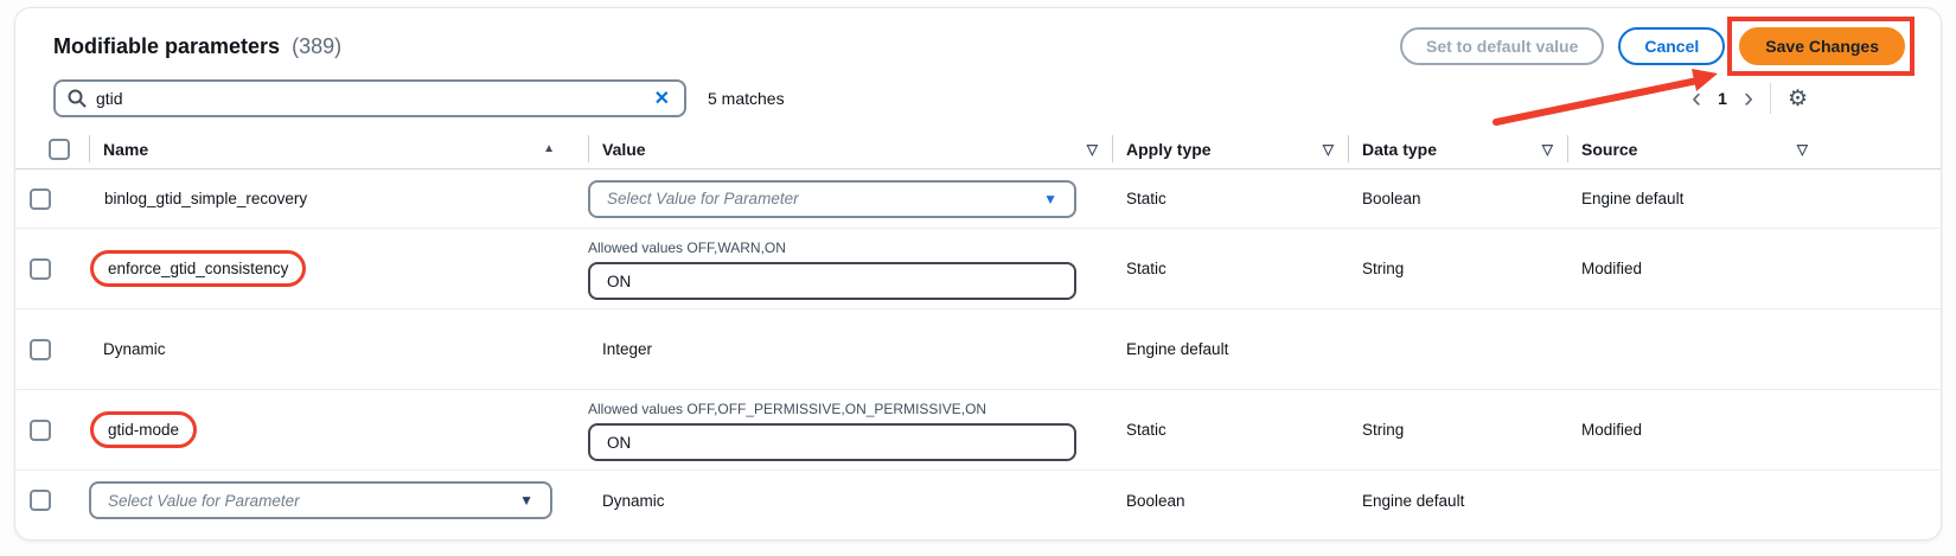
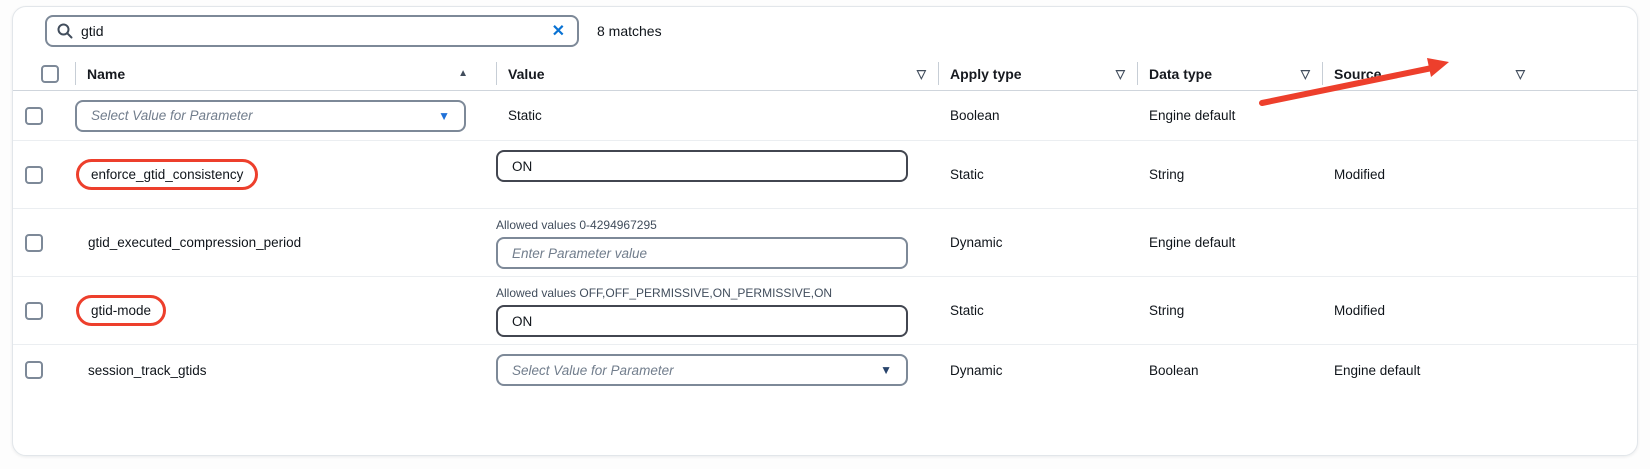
- Modifiable parameters (389)
- Set to default value
- Cancel
- Save Changes
  gtid
  ✕
- 5 matches
+ 8 matches
- ‹
- 1
- ›
- ⚙
  Name
  ▲
  Value
  ▽
  Apply type
  ▽
  Data type
  ▽
  Source
  ▽
- binlog_gtid_simple_recovery
  Select Value for Parameter
  ▼
  Static
  Boolean
  Engine default
  enforce_gtid_consistency
- Allowed values OFF,WARN,ON
  ON
  Static
  String
  Modified
+ gtid_executed_compression_period
+ Allowed values 0-4294967295
+ Enter Parameter value
  Dynamic
- Integer
  Engine default
  gtid-mode
  Allowed values OFF,OFF_PERMISSIVE,ON_PERMISSIVE,ON
  ON
  Static
  String
  Modified
+ session_track_gtids
  Select Value for Parameter
  ▼
  Dynamic
  Boolean
  Engine default
